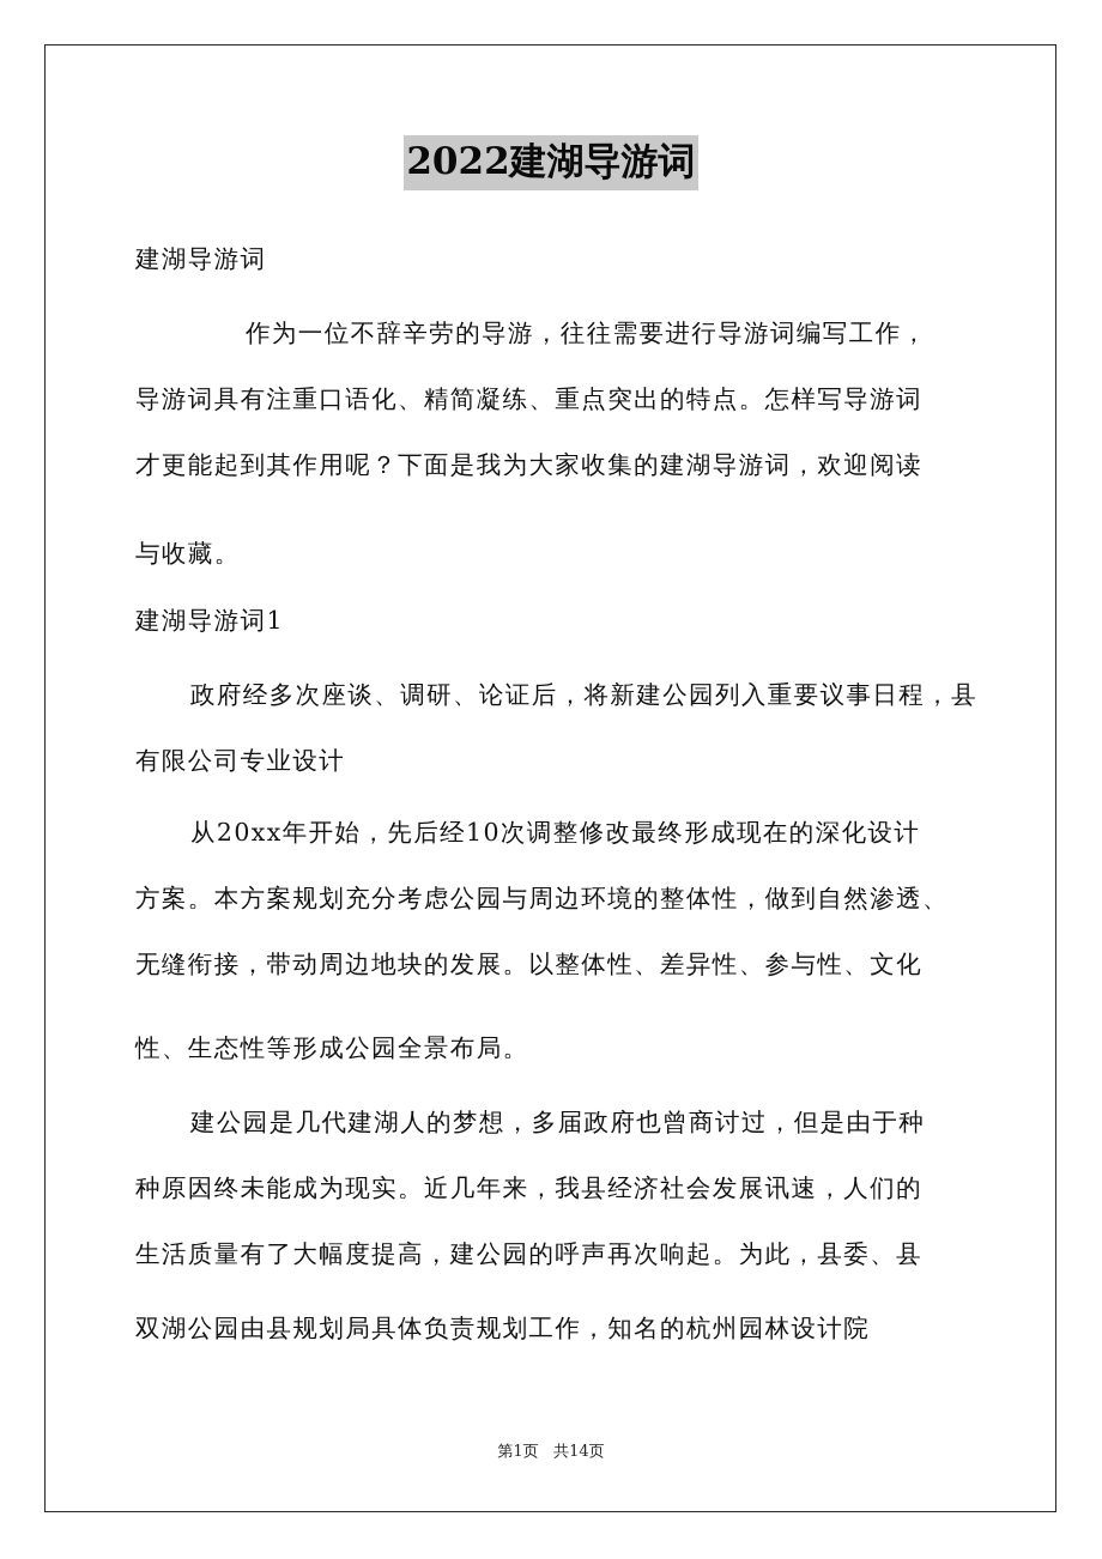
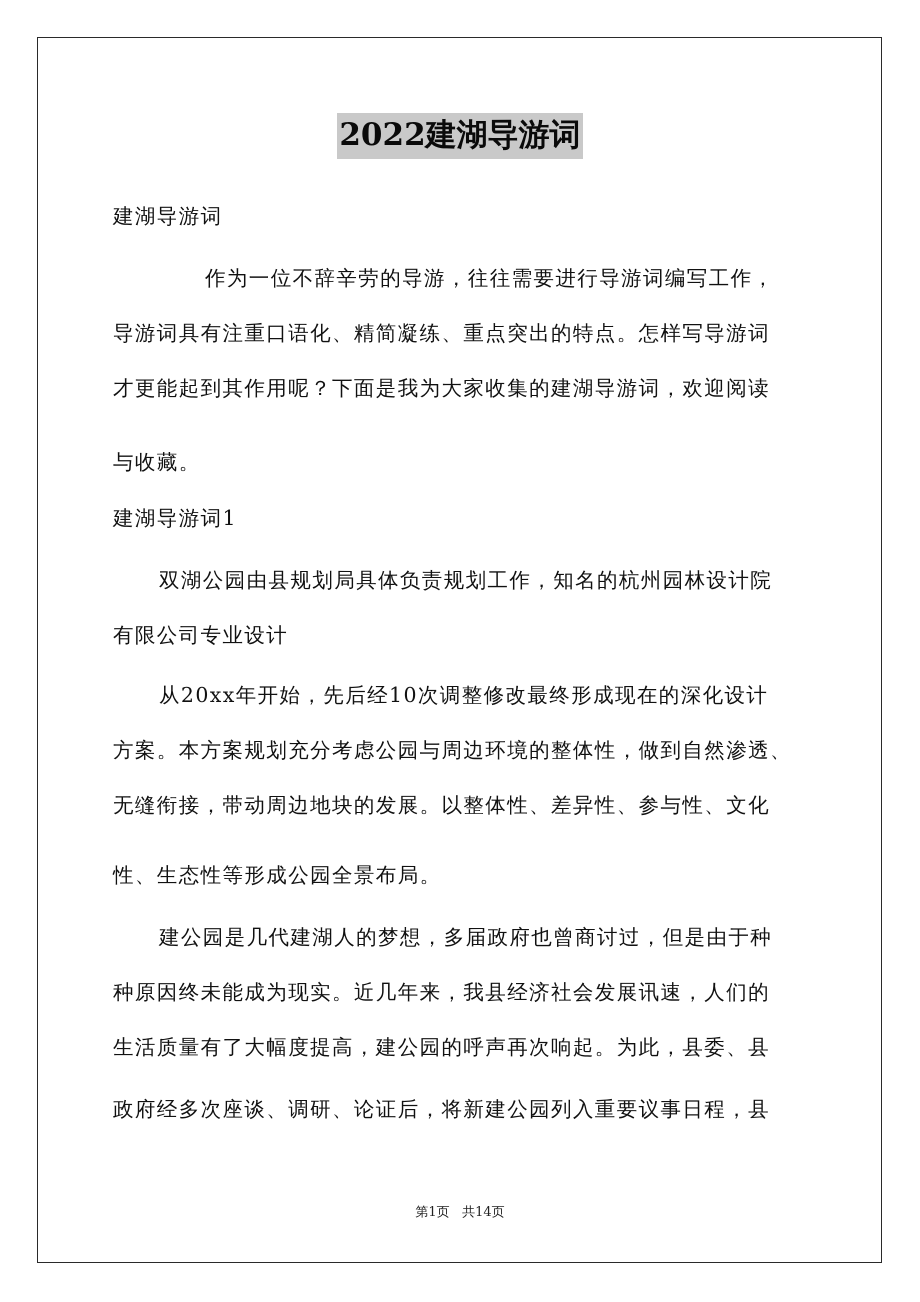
  2022建湖导游词
  建湖导游词
  作为一位不辞辛劳的导游，往往需要进行导游词编写工作，
  导游词具有注重口语化、精简凝练、重点突出的特点。怎样写导游词
  才更能起到其作用呢？下面是我为大家收集的建湖导游词，欢迎阅读
  与收藏。
  建湖导游词1
- 政府经多次座谈、调研、论证后，将新建公园列入重要议事日程，县
+ 双湖公园由县规划局具体负责规划工作，知名的杭州园林设计院
  有限公司专业设计
  从20xx年开始，先后经10次调整修改最终形成现在的深化设计
  方案。本方案规划充分考虑公园与周边环境的整体性，做到自然渗透、
  无缝衔接，带动周边地块的发展。以整体性、差异性、参与性、文化
  性、生态性等形成公园全景布局。
  建公园是几代建湖人的梦想，多届政府也曾商讨过，但是由于种
  种原因终未能成为现实。近几年来，我县经济社会发展讯速，人们的
  生活质量有了大幅度提高，建公园的呼声再次响起。为此，县委、县
- 双湖公园由县规划局具体负责规划工作，知名的杭州园林设计院
+ 政府经多次座谈、调研、论证后，将新建公园列入重要议事日程，县
  第1页 共14页
